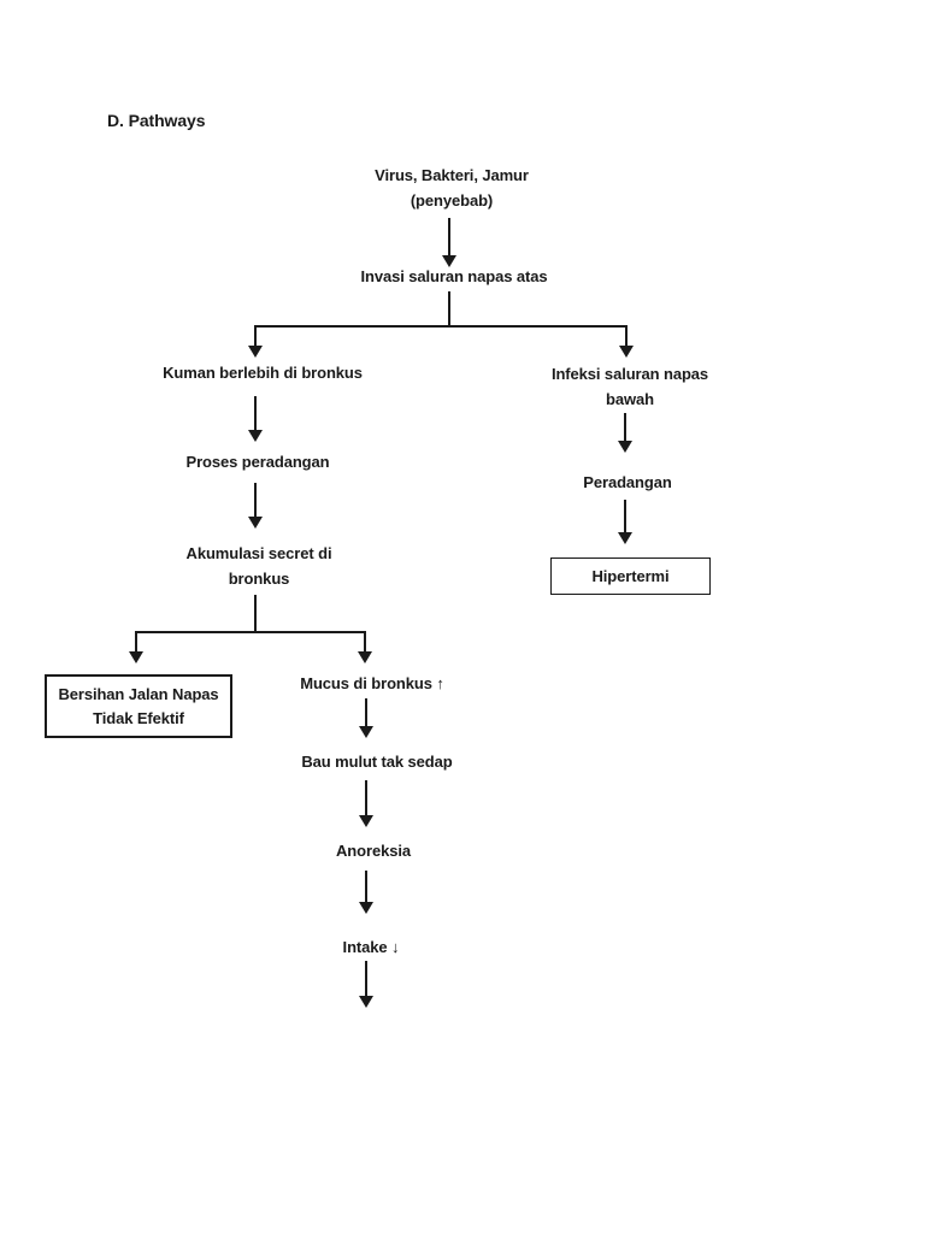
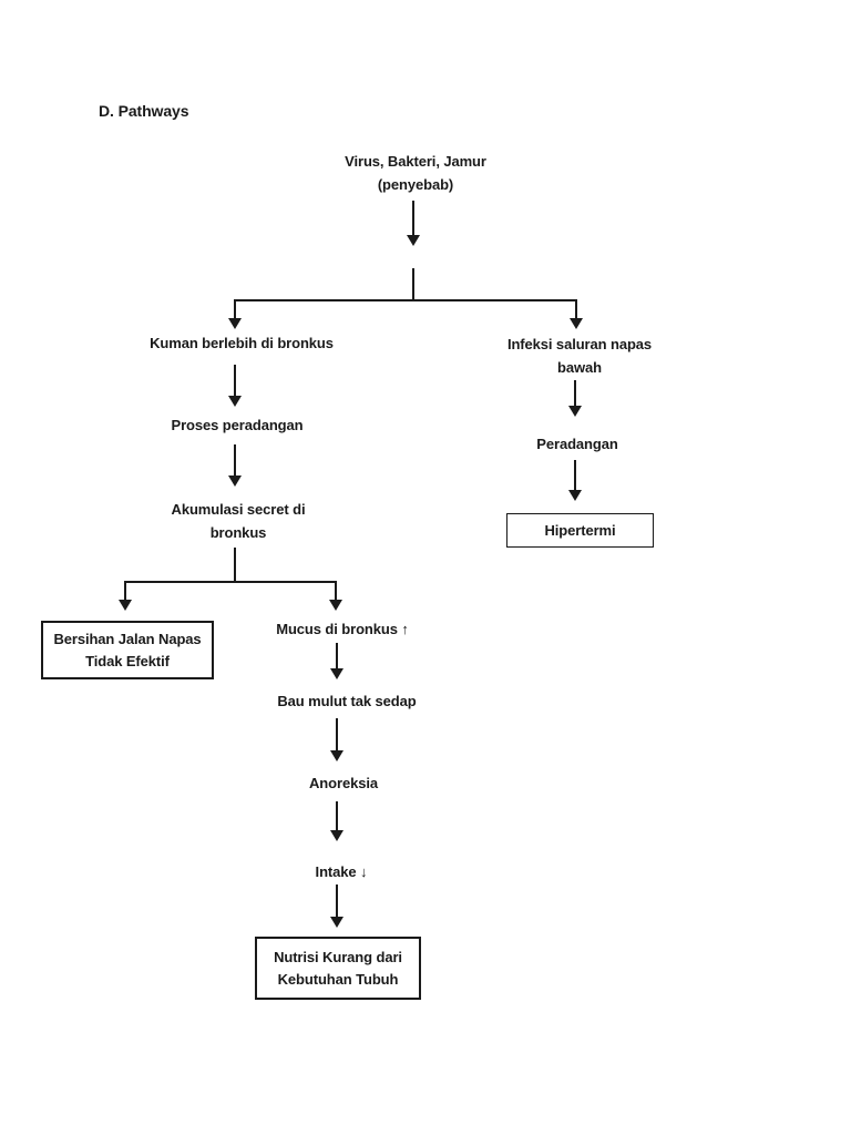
  D. Pathways
  Virus, Bakteri, Jamur
  (penyebab)
- Invasi saluran napas atas
  Kuman berlebih di bronkus
  Proses peradangan
  Akumulasi secret di
  bronkus
  Bersihan Jalan Napas
  Tidak Efektif
  Mucus di bronkus ↑
  Bau mulut tak sedap
  Anoreksia
  Intake ↓
+ Nutrisi Kurang dari
+ Kebutuhan Tubuh
  Infeksi saluran napas
  bawah
  Peradangan
  Hipertermi
